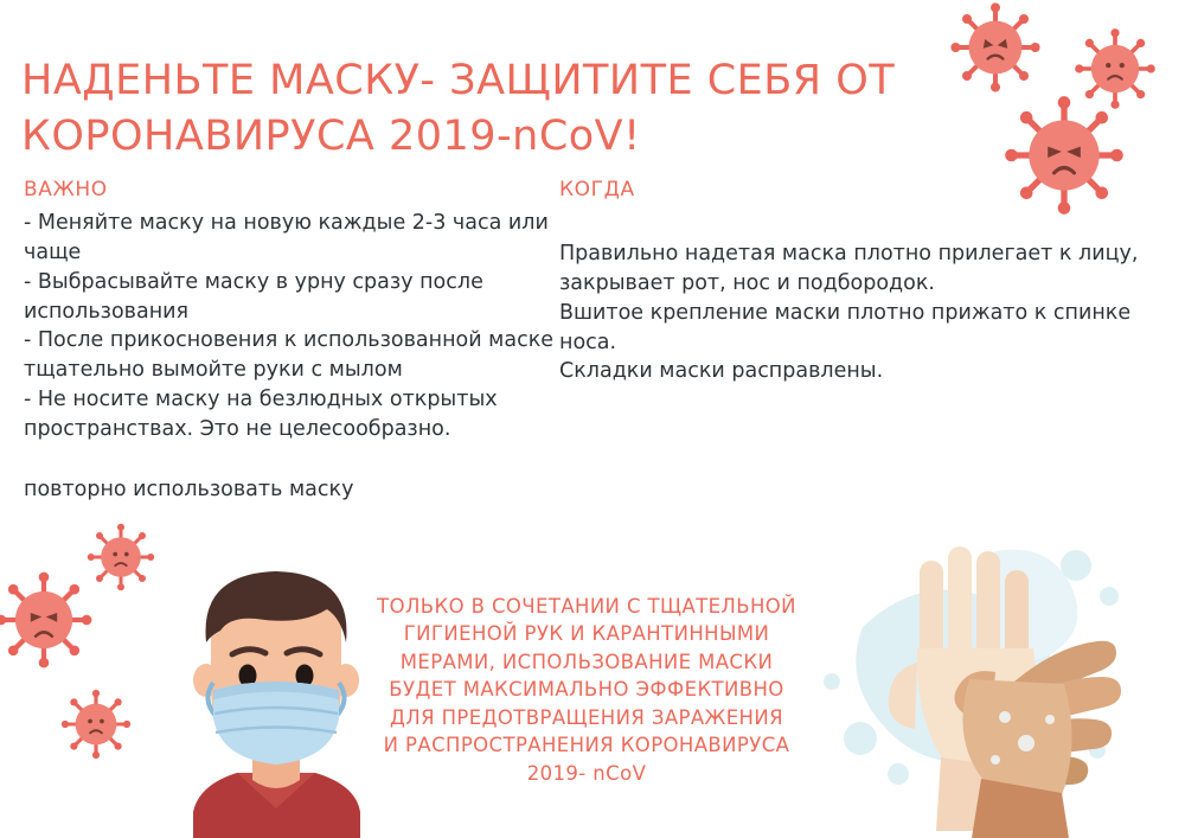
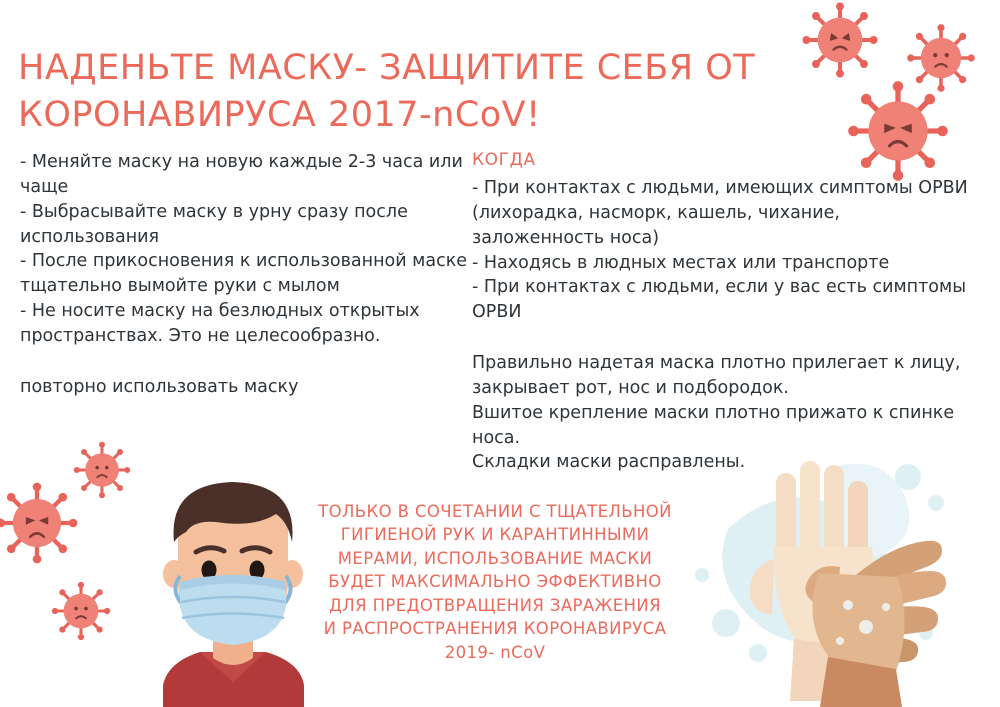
- НАДЕНЬТЕ МАСКУ- ЗАЩИТИТЕ СЕБЯ ОТ КОРОНАВИРУСА 2019-nCoV!
+ НАДЕНЬТЕ МАСКУ- ЗАЩИТИТЕ СЕБЯ ОТ КОРОНАВИРУСА 2017-nCoV!
- ВАЖНО
  - Меняйте маску на новую каждые 2-3 часа или чаще
  - Выбрасывайте маску в урну сразу после использования
  - После прикосновения к использованной маске тщательно вымойте руки с мылом
  - Не носите маску на безлюдных открытых пространствах. Это не целесообразно.
  повторно использовать маску
  КОГДА
+ - При контактах с людьми, имеющих симптомы ОРВИ (лихорадка, насморк, кашель, чихание, заложенность носа)
+ - Находясь в людных местах или транспорте
+ - При контактах с людьми, если у вас есть симптомы ОРВИ
  Правильно надетая маска плотно прилегает к лицу, закрывает рот, нос и подбородок.
  Вшитое крепление маски плотно прижато к спинке носа.
  Складки маски расправлены.
  ТОЛЬКО В СОЧЕТАНИИ С ТЩАТЕЛЬНОЙ
  ГИГИЕНОЙ РУК И КАРАНТИННЫМИ
  МЕРАМИ, ИСПОЛЬЗОВАНИЕ МАСКИ
  БУДЕТ МАКСИМАЛЬНО ЭФФЕКТИВНО
  ДЛЯ ПРЕДОТВРАЩЕНИЯ ЗАРАЖЕНИЯ
  И РАСПРОСТРАНЕНИЯ КОРОНАВИРУСА
  2019- nCoV
